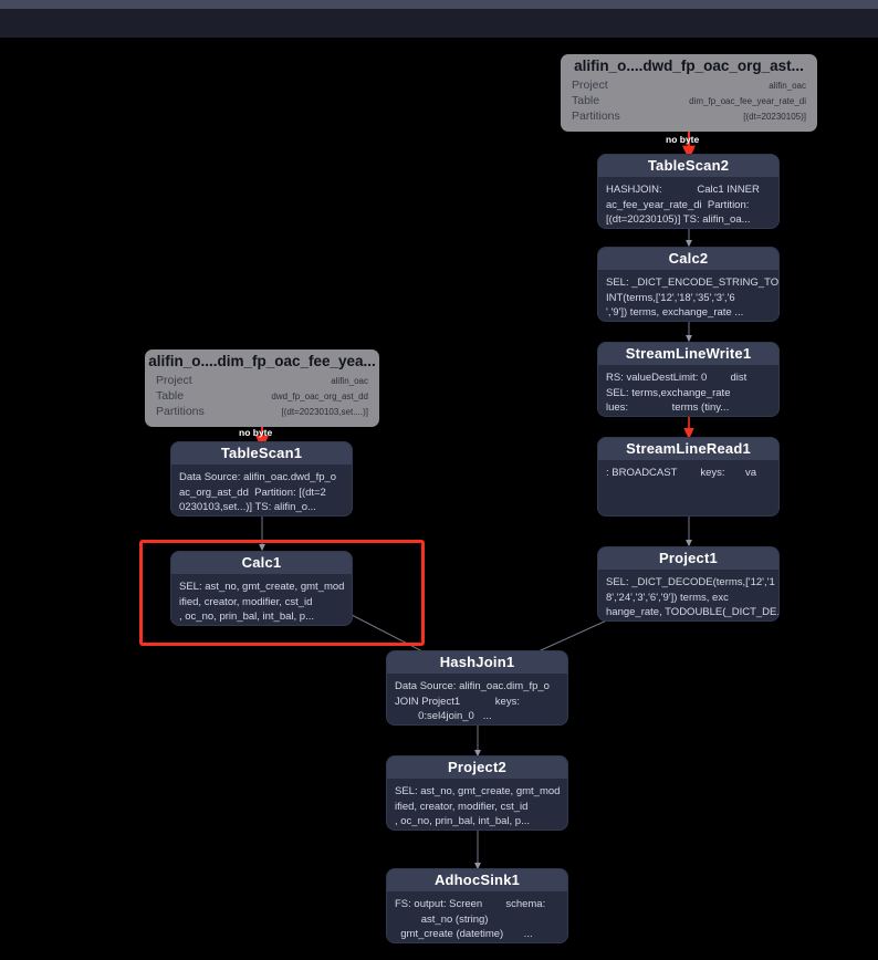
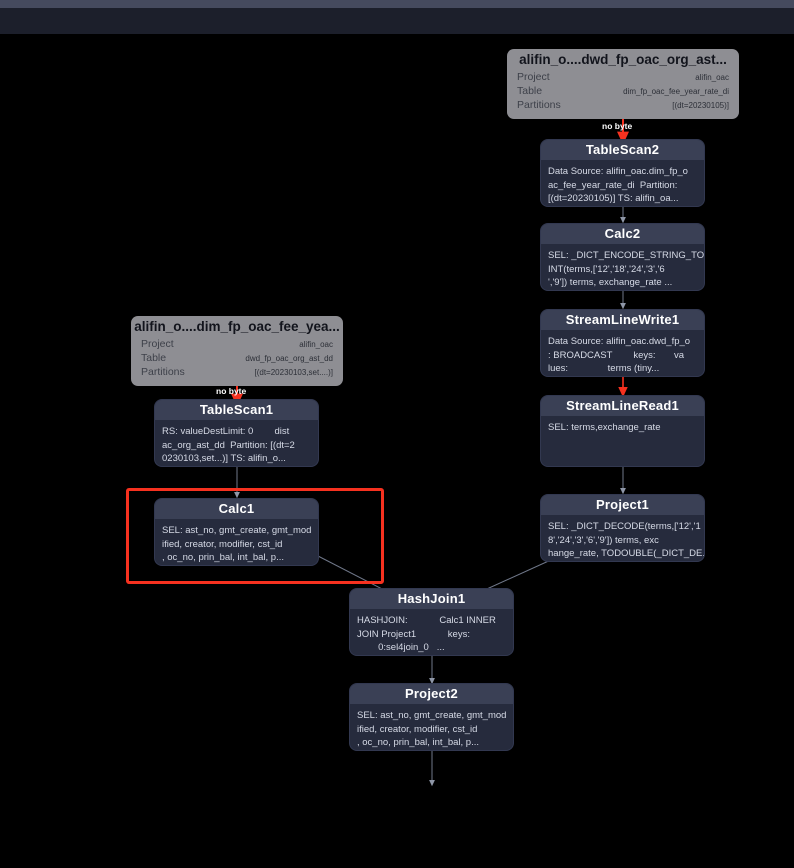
  alifin_o....dwd_fp_oac_org_ast...
  Project
  alifin_oac
  Table
  dim_fp_oac_fee_year_rate_di
  Partitions
  [(dt=20230105)]
  alifin_o....dim_fp_oac_fee_yea...
  Project
  alifin_oac
  Table
  dwd_fp_oac_org_ast_dd
  Partitions
  [(dt=20230103,set....)]
  no byte
  no byte
  TableScan2
- HASHJOIN: Calc1 INNER
+ Data Source: alifin_oac.dim_fp_o
  ac_fee_year_rate_di Partition:
  [(dt=20230105)] TS: alifin_oa...
  Calc2
  SEL: _DICT_ENCODE_STRING_TO
- INT(terms,['12','18','35','3','6
+ INT(terms,['12','18','24','3','6
  ','9']) terms, exchange_rate ...
  StreamLineWrite1
- RS: valueDestLimit: 0 dist
+ Data Source: alifin_oac.dwd_fp_o
- SEL: terms,exchange_rate
+ : BROADCAST keys: va
  lues: terms (tiny...
  StreamLineRead1
- : BROADCAST keys: va
+ SEL: terms,exchange_rate
  Project1
  SEL: _DICT_DECODE(terms,['12','1
  8','24','3','6','9']) terms, exc
  hange_rate, TODOUBLE(_DICT_DE.
  TableScan1
- Data Source: alifin_oac.dwd_fp_o
+ RS: valueDestLimit: 0 dist
  ac_org_ast_dd Partition: [(dt=2
  0230103,set...)] TS: alifin_o...
  Calc1
  SEL: ast_no, gmt_create, gmt_mod
  ified, creator, modifier, cst_id
  , oc_no, prin_bal, int_bal, p...
  HashJoin1
- Data Source: alifin_oac.dim_fp_o
+ HASHJOIN: Calc1 INNER
  JOIN Project1 keys:
  0:sel4join_0 ...
  Project2
  SEL: ast_no, gmt_create, gmt_mod
  ified, creator, modifier, cst_id
  , oc_no, prin_bal, int_bal, p...
- AdhocSink1
- FS: output: Screen schema:
- ast_no (string)
- gmt_create (datetime) ...
